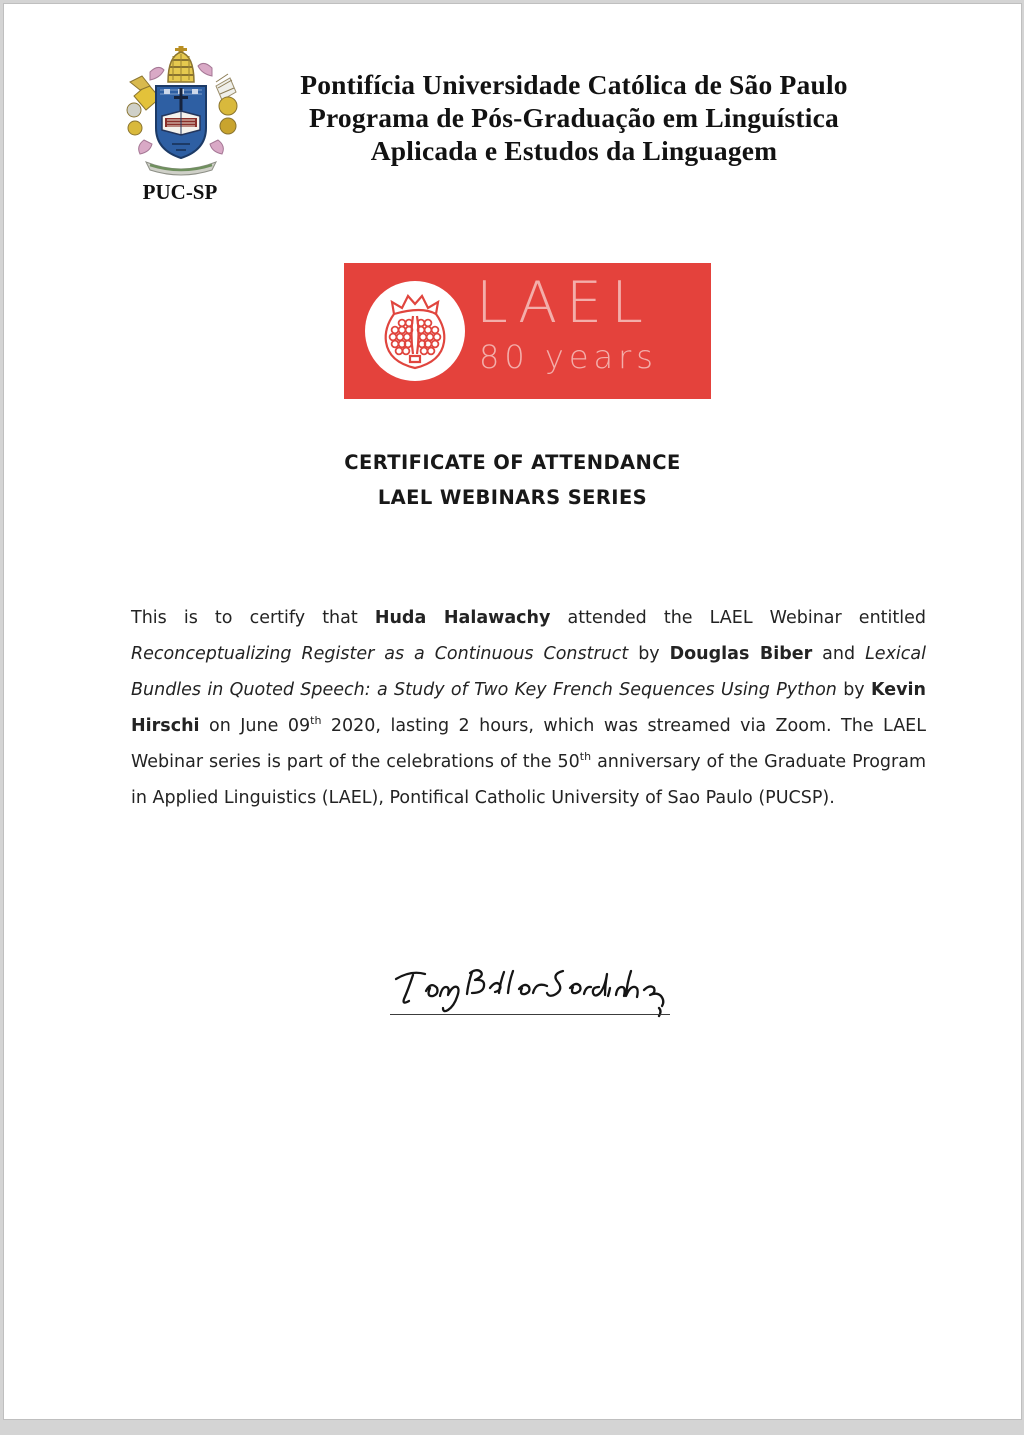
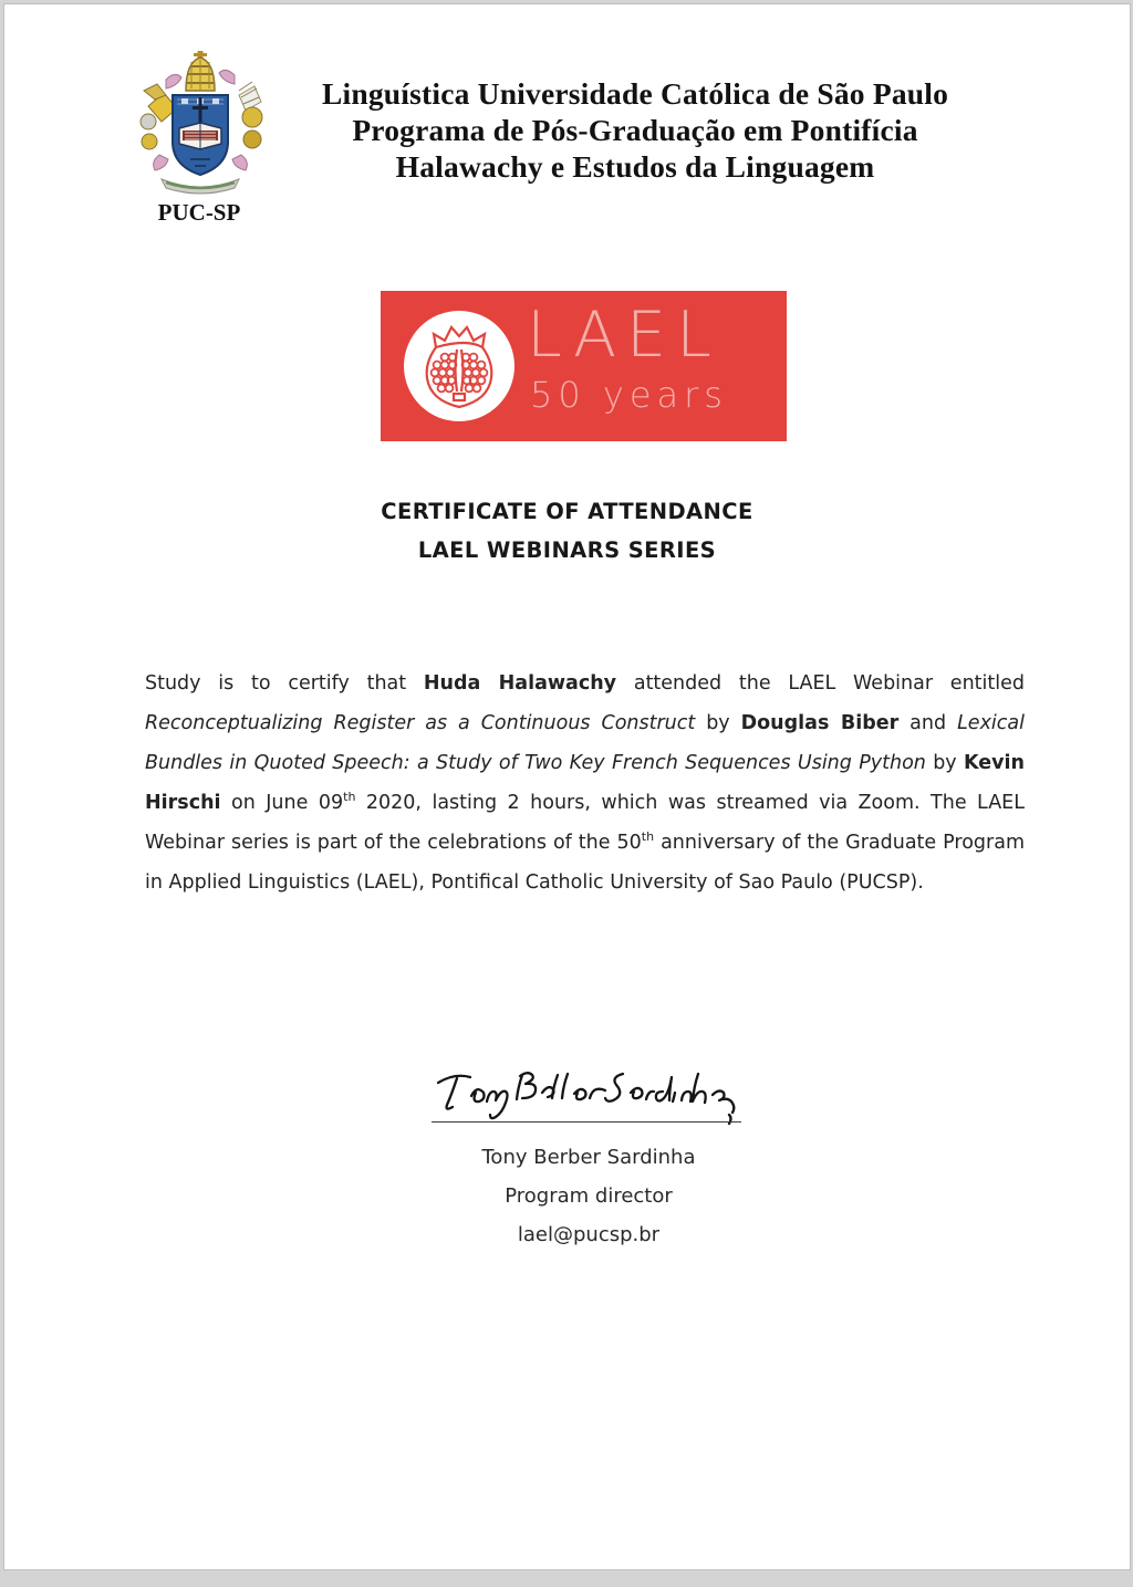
  PUC-SP
- Pontifícia Universidade Católica de São Paulo
+ Linguística Universidade Católica de São Paulo
- Programa de Pós-Graduação em Linguística
+ Programa de Pós-Graduação em Pontifícia
- Aplicada e Estudos da Linguagem
+ Halawachy e Estudos da Linguagem
  LAEL
- 80 years
+ 50 years
  CERTIFICATE OF ATTENDANCE
  LAEL WEBINARS SERIES
- This is to certify that Huda Halawachy attended the LAEL Webinar entitled Reconceptualizing Register as a Continuous Construct by Douglas Biber and Lexical Bundles in Quoted Speech: a Study of Two Key French Sequences Using Python by Kevin Hirschi on June 09th 2020, lasting 2 hours, which was streamed via Zoom. The LAEL Webinar series is part of the celebrations of the 50th anniversary of the Graduate Program in Applied Linguistics (LAEL), Pontifical Catholic University of Sao Paulo (PUCSP).
+ Study is to certify that Huda Halawachy attended the LAEL Webinar entitled Reconceptualizing Register as a Continuous Construct by Douglas Biber and Lexical Bundles in Quoted Speech: a Study of Two Key French Sequences Using Python by Kevin Hirschi on June 09th 2020, lasting 2 hours, which was streamed via Zoom. The LAEL Webinar series is part of the celebrations of the 50th anniversary of the Graduate Program in Applied Linguistics (LAEL), Pontifical Catholic University of Sao Paulo (PUCSP).
+ Tony Berber Sardinha
+ Program director
+ lael@pucsp.br
